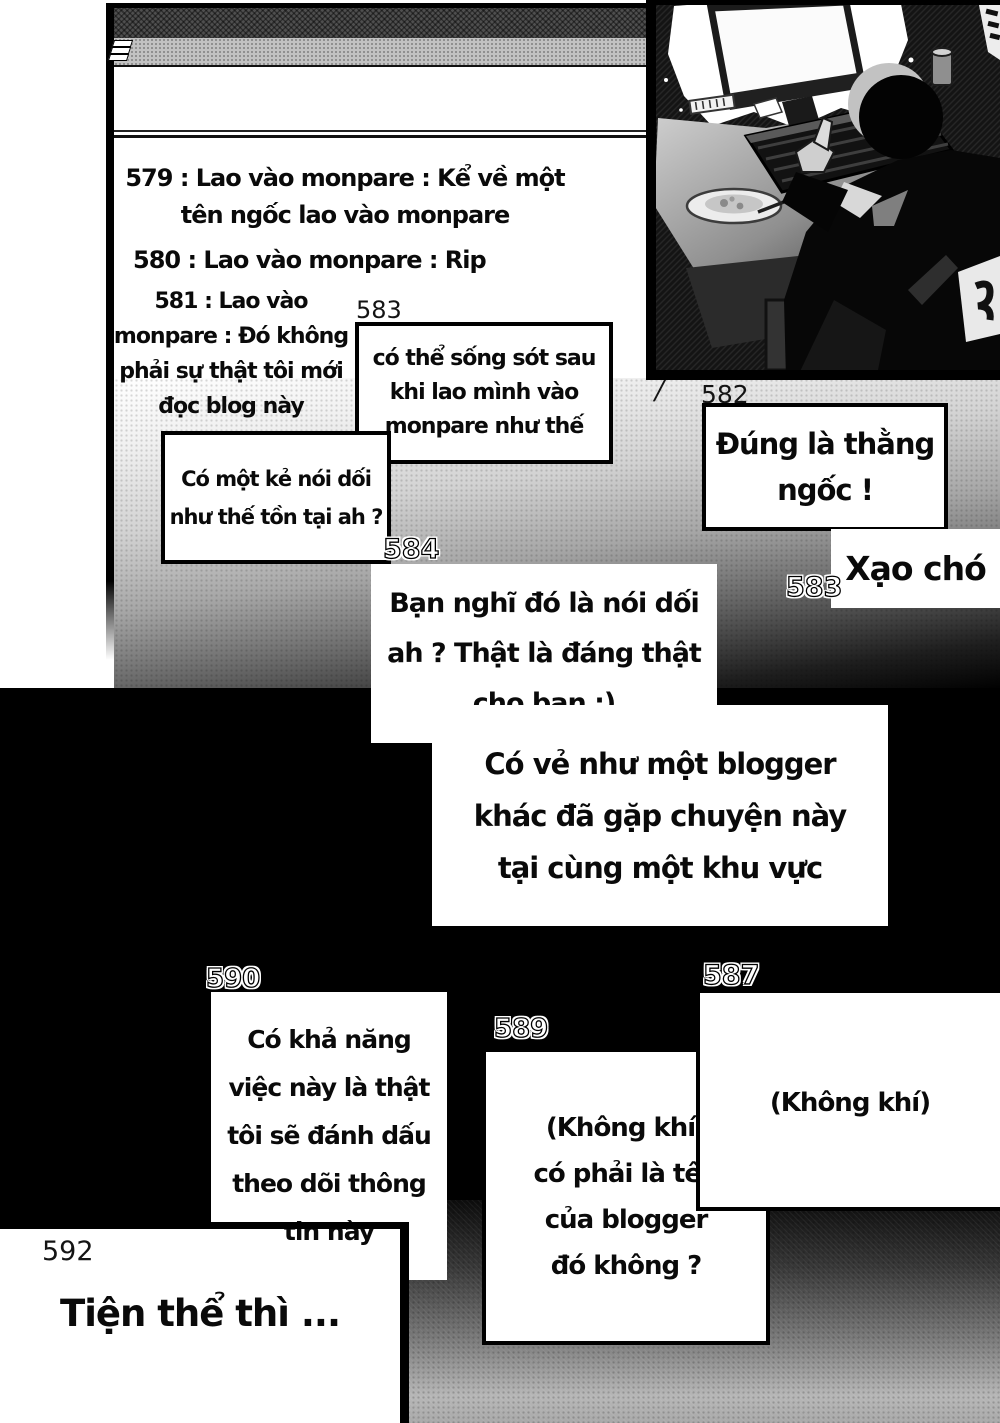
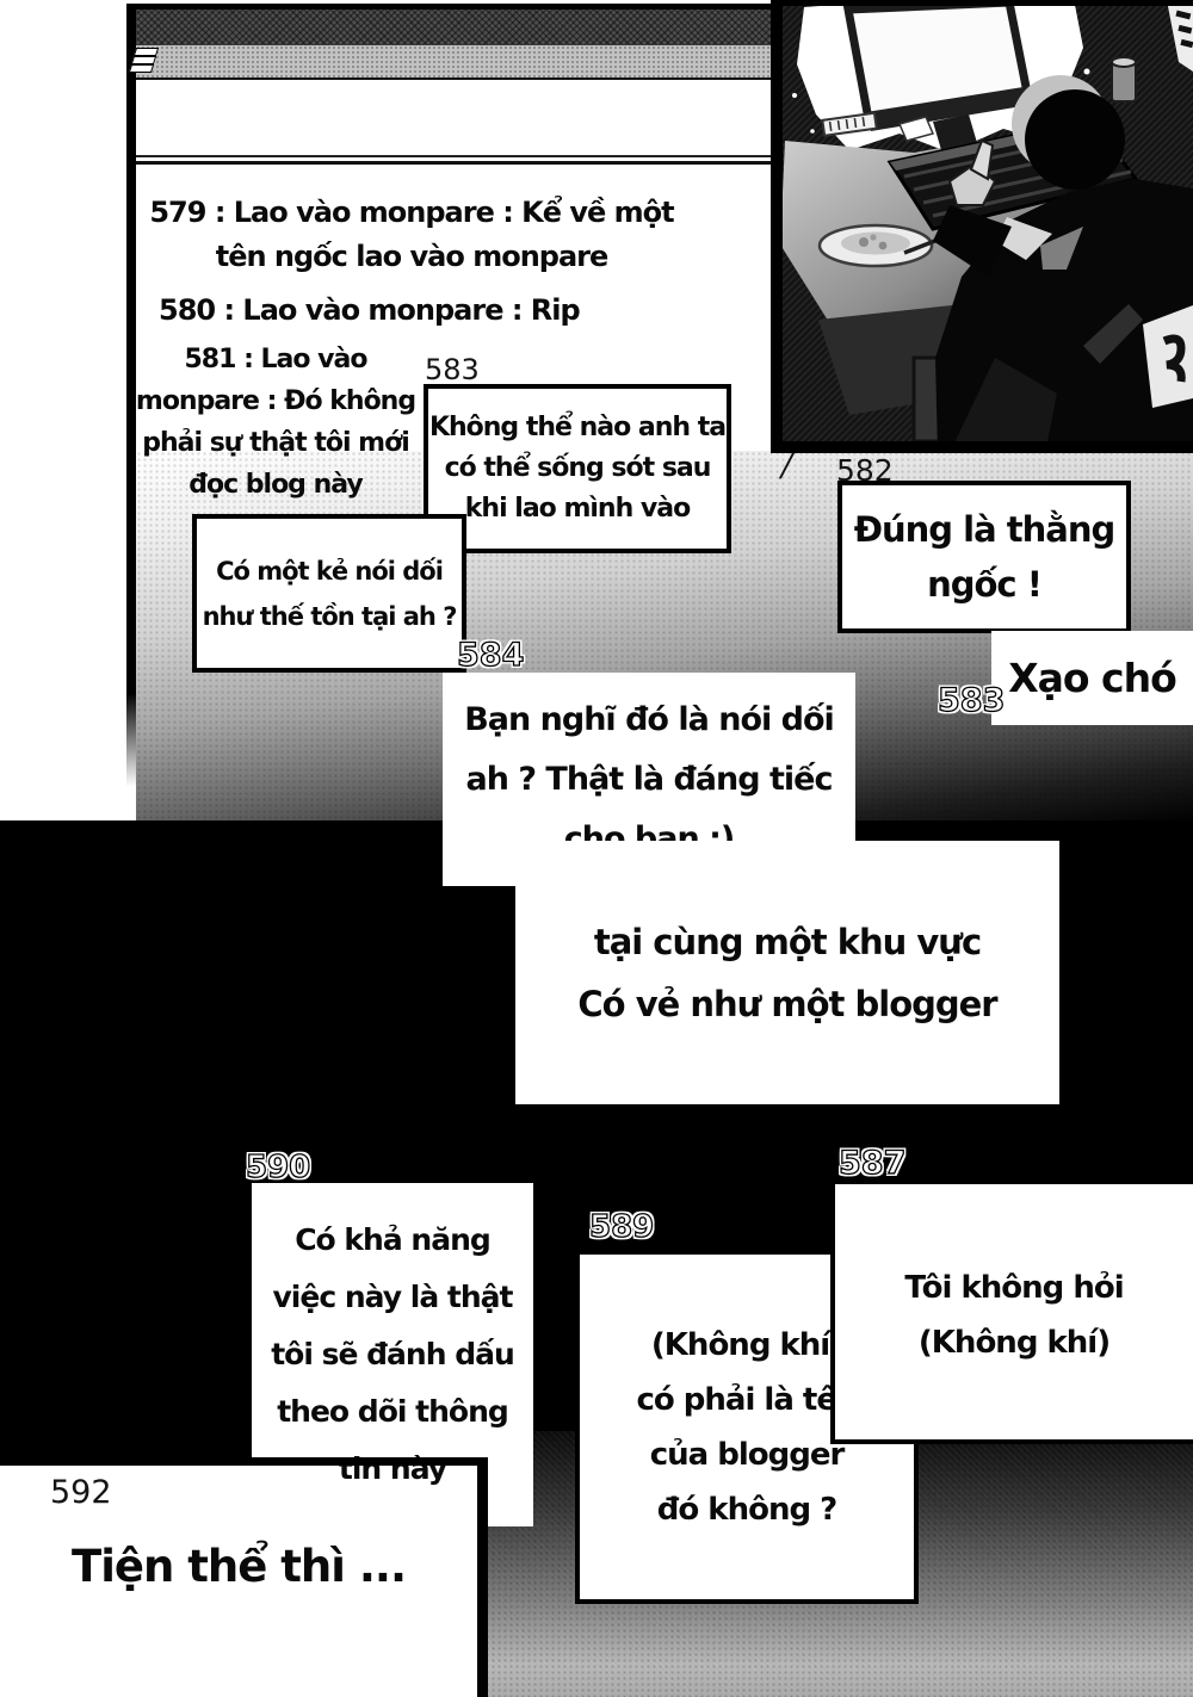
  579 : Lao vào monpare : Kể về một
  tên ngốc lao vào monpare
  580 : Lao vào monpare : Rip
  581 : Lao vào
  monpare : Đó không
  phải sự thật tôi mới
  đọc blog này
  583
+ Không thể nào anh ta
  có thể sống sót sau
  khi lao mình vào
- monpare như thế
  582
  Đúng là thằng
  ngốc !
  Có một kẻ nói dối
  như thế tồn tại ah ?
  Xạo chó
  583
  584
  Bạn nghĩ đó là nói dối
- ah ? Thật là đáng thật
+ ah ? Thật là đáng tiếc
  cho bạn :)
- Có vẻ như một blogger
+ tại cùng một khu vực
- khác đã gặp chuyện này
- tại cùng một khu vực
+ Có vẻ như một blogger
  590
  Có khả năng
  việc này là thật
  tôi sẽ đánh dấu
  theo dõi thông
  tin này
  589
  (Không khí
  có phải là tê
  của blogger
  đó không ?
  587
+ Tôi không hỏi
  (Không khí)
  592
  Tiện thể thì ...
